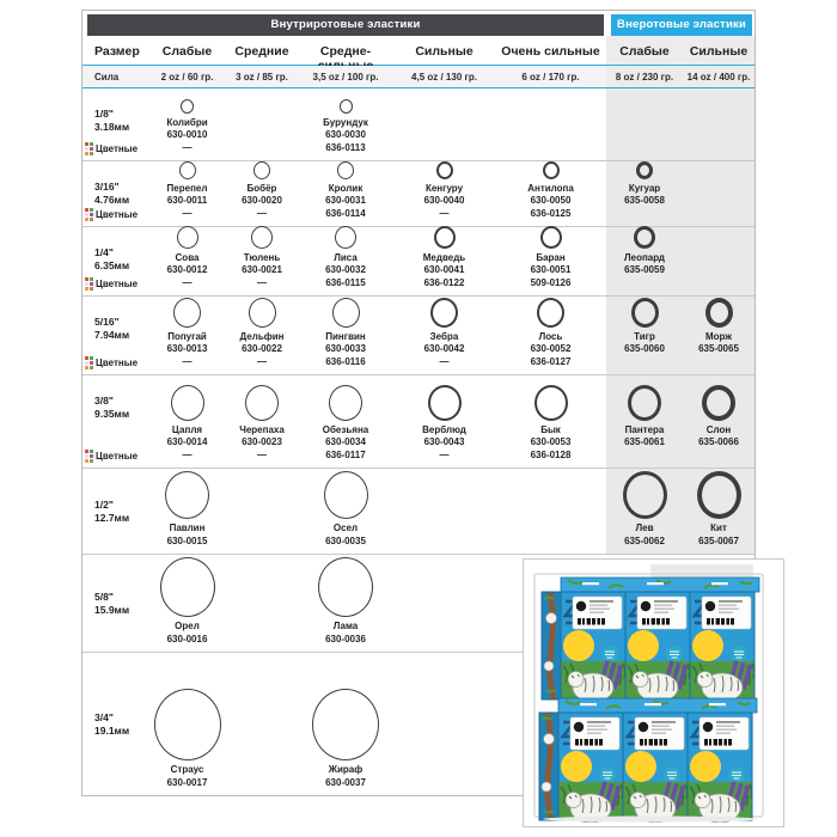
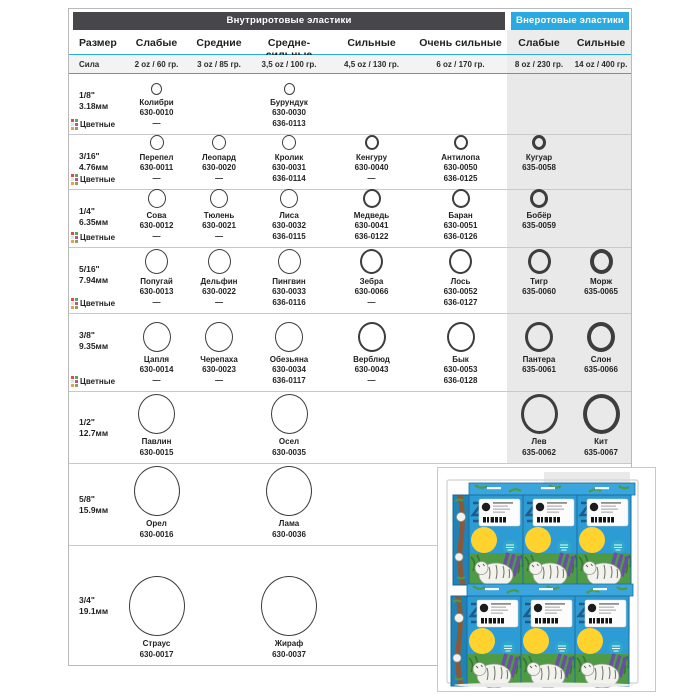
  Внутриротовые эластики
  Внеротовые эластики
  Размер
  Слабые
  Средние
  Сильные
  Очень сильные
  Слабые
  Сильные
  Сила
  2 oz / 60 гр.
  3 oz / 85 гр.
  3,5 oz / 100 гр.
  4,5 oz / 130 гр.
  6 oz / 170 гр.
  8 oz / 230 гр.
  14 oz / 400 гр.
  1/8"
  3.18мм
  Цветные
  Колибри
  630-0010
  —
  Бурундук
  630-0030
  636-0113
  3/16"
  4.76мм
  Цветные
  Перепел
  630-0011
  —
- Бобёр
+ Леопард
  630-0020
  —
  Кролик
  630-0031
  636-0114
  Кенгуру
  630-0040
  —
  Антилопа
  630-0050
  636-0125
  Кугуар
  635-0058
  1/4"
  6.35мм
  Цветные
  Сова
  630-0012
  —
  Тюлень
  630-0021
  —
  Лиса
  630-0032
  636-0115
  Медведь
  630-0041
  636-0122
  Баран
  630-0051
- 509-0126
+ 636-0126
- Леопард
+ Бобёр
  635-0059
  5/16"
  7.94мм
  Цветные
  Попугай
  630-0013
  —
  Дельфин
  630-0022
  —
  Пингвин
  630-0033
  636-0116
  Зебра
- 630-0042
+ 630-0066
  —
  Лось
  630-0052
  636-0127
  Тигр
  635-0060
  Морж
  635-0065
  3/8"
  9.35мм
  Цветные
  Цапля
  630-0014
  —
  Черепаха
  630-0023
  —
  Обезьяна
  630-0034
  636-0117
  Верблюд
  630-0043
  —
  Бык
  630-0053
  636-0128
  Пантера
  635-0061
  Слон
  635-0066
  1/2"
  12.7мм
  Павлин
  630-0015
  Осел
  630-0035
  Лев
  635-0062
  Кит
  635-0067
  5/8"
  15.9мм
  Орел
  630-0016
  Лама
  630-0036
  3/4"
  19.1мм
  Страус
  630-0017
  Жираф
  630-0037
